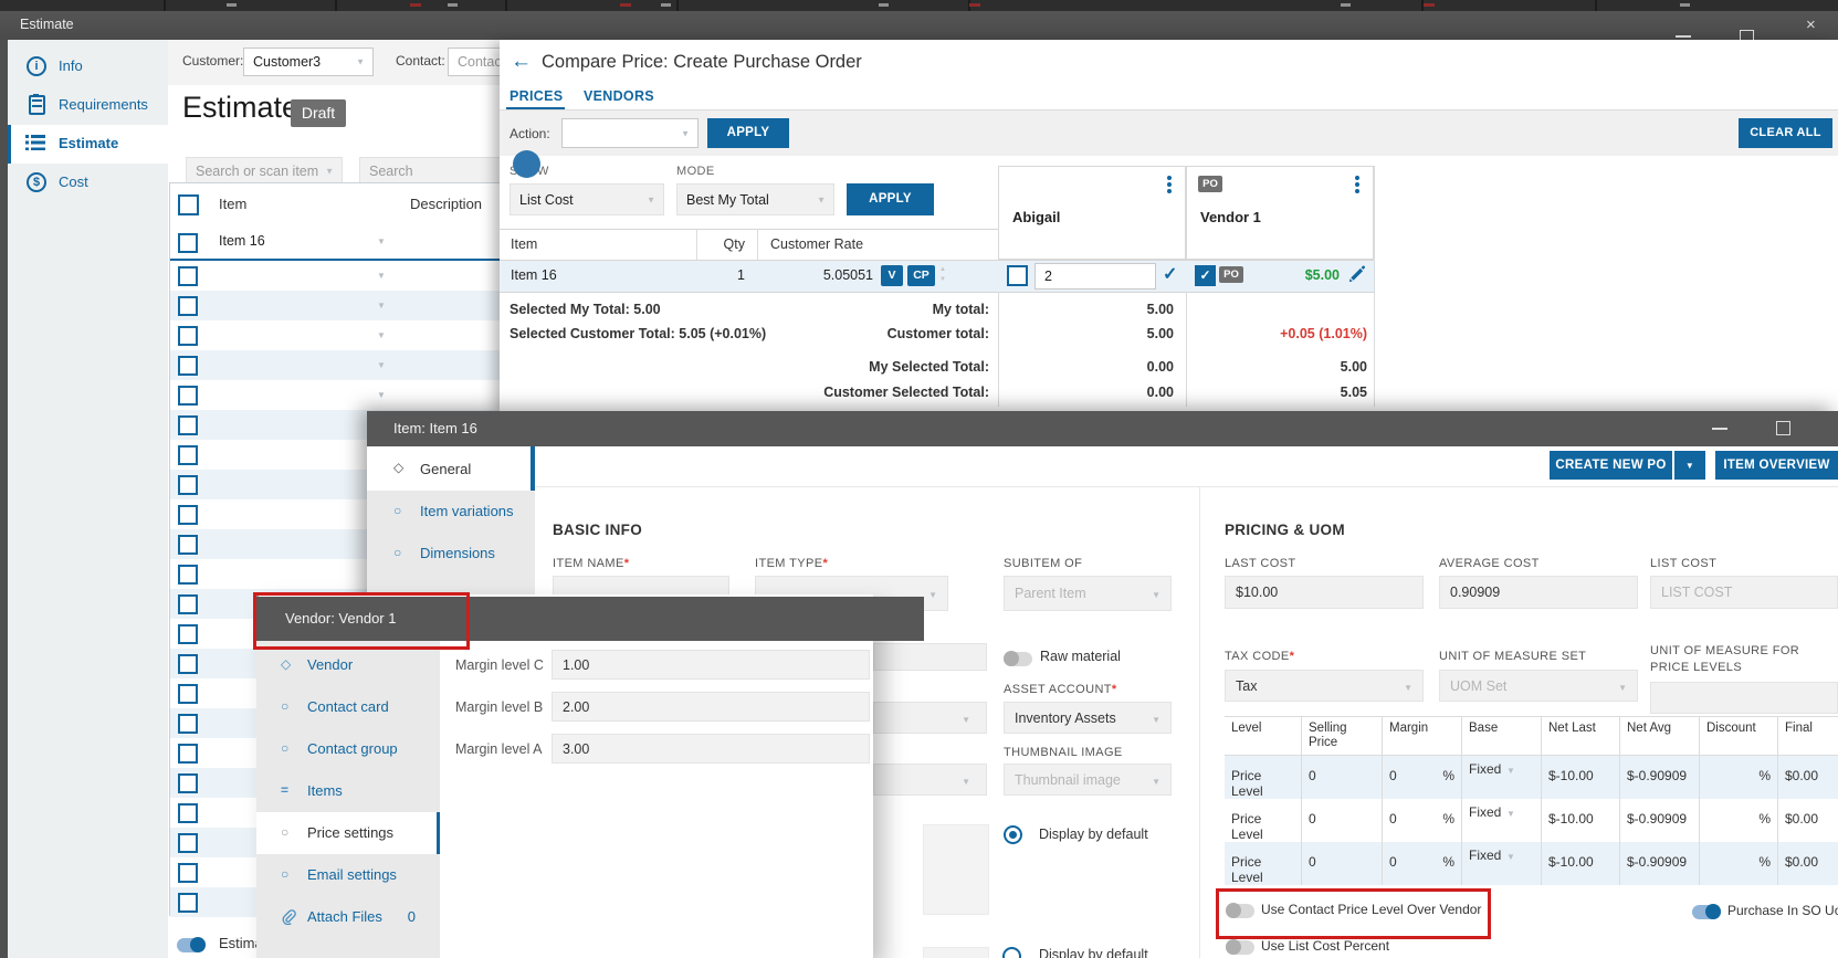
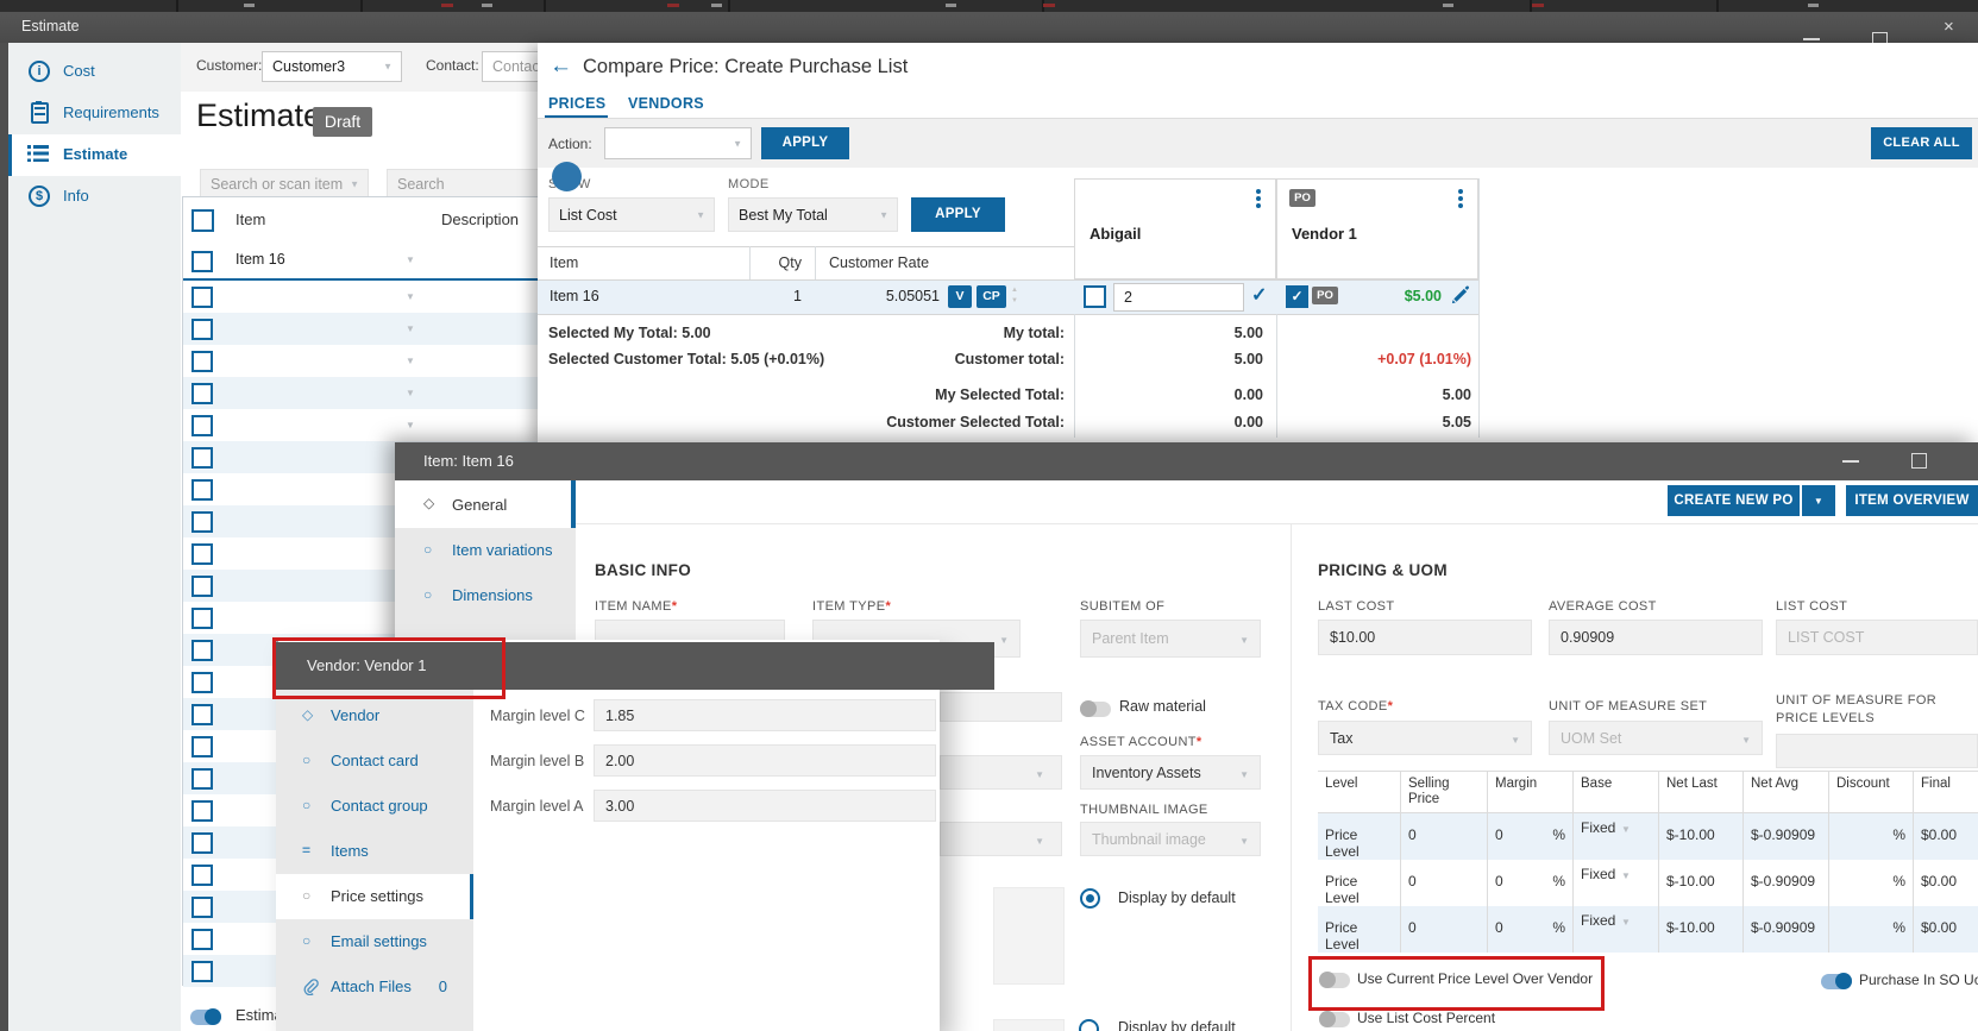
  Estimate
  ×
  i
- Info
+ Cost
  Requirements
  Estimate
  $
- Cost
+ Info
  Customer:
  Customer3
  ▼
  Contact:
  Estimat
  Draft
  Search or scan item
  ▼
  Search
  Item
  Description
  Item 16
  ▼
  ▼
  ▼
  ▼
  ▼
  ▼
  ←
- Compare Price: Create Purchase Order
+ Compare Price: Create Purchase List
  PRICES
  VENDORS
  Action:
  ▼
  APPLY
  CLEAR ALL
  List Cost
  ▼
  MODE
  Best My Total
  ▼
  APPLY
  Abigail
  PO
  Vendor 1
  Item
  Qty
  Customer Rate
  Item 16
  1
  5.05051
  V
  CP
  2
  ✓
  ✓
  PO
  $5.00
  Selected My Total: 5.00
  Selected Customer Total: 5.05 (+0.01%)
  My total:
  Customer total:
  My Selected Total:
  Customer Selected Total:
  5.00
  5.00
  0.00
  0.00
- +0.05 (1.01%)
+ +0.07 (1.01%)
  5.00
  5.05
  Item: Item 16
  CREATE NEW PO
  ▼
  ITEM OVERVIEW
  ◇
  General
  ○
  Item variations
  ○
  Dimensions
  BASIC INFO
  ITEM NAME*
  ITEM TYPE*
  ▼
  SUBITEM OF
  Parent Item
  ▼
  Raw material
  ASSET ACCOUNT*
  ▼
  Inventory Assets
  ▼
  THUMBNAIL IMAGE
  ▼
  Thumbnail image
  ▼
  Display by default
  Display by default
  PRICING & UOM
  LAST COST
  $10.00
  AVERAGE COST
  0.90909
  LIST COST
  LIST COST
  TAX CODE*
  Tax
  ▼
  UNIT OF MEASURE SET
  UOM Set
  ▼
  UNIT OF MEASURE FOR PRICE LEVELS
  Level
  Selling Price
  Margin
  Base
  Net Last
  Net Avg
  Discount
  Final
  Price Level
  0
  0
  %
  Fixed ▼
  $-10.00
  $-0.90909
  %
  $0.00
  Price Level
  0
  0
  %
  Fixed ▼
  $-10.00
  $-0.90909
  %
  $0.00
  Price Level
  0
  0
  %
  Fixed ▼
  $-10.00
  $-0.90909
  %
  $0.00
- Use Contact Price Level Over Vendor
+ Use Current Price Level Over Vendor
  Use List Cost Percent
  Purchase In SO U
  Vendor: Vendor 1
  ◇
  Vendor
  ○
  Contact card
  ○
  Contact group
  =
  Items
  ○
  Price settings
  ○
  Email settings
  Attach Files
  0
  Margin level C
- 1.00
+ 1.85
  Margin level B
  2.00
  Margin level A
  3.00
